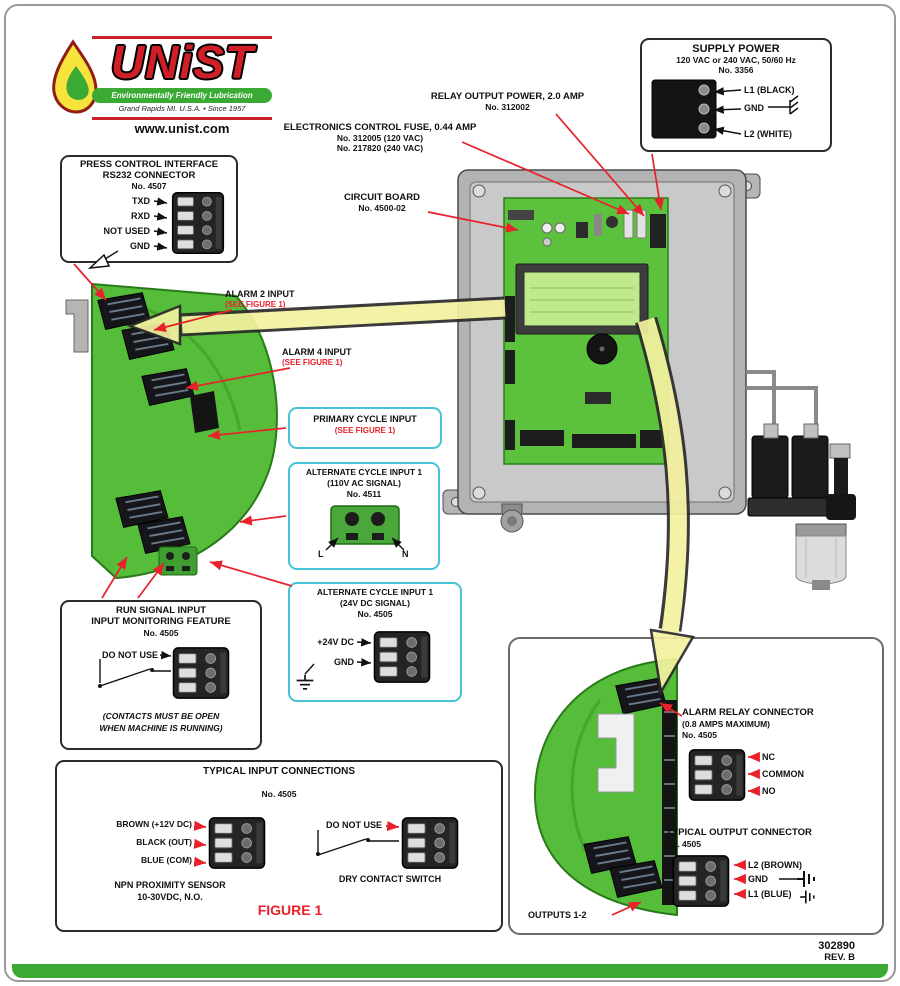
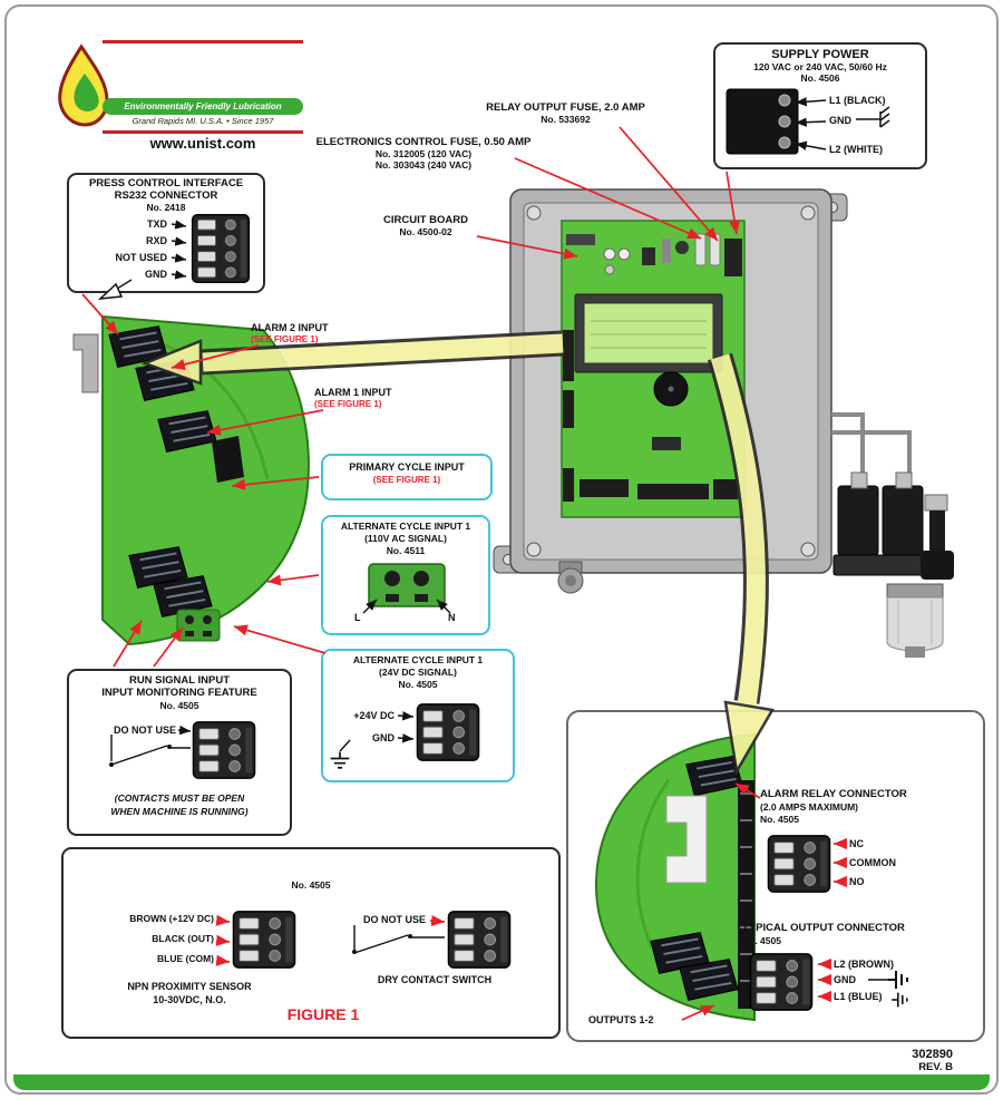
- UNiST
  Environmentally Friendly Lubrication
  Grand Rapids MI. U.S.A. • Since 1957
  www.unist.com
  SUPPLY POWER
  120 VAC or 240 VAC, 50/60 Hz
- No. 3356
+ No. 4506
  L1 (BLACK)
  GND
  L2 (WHITE)
- RELAY OUTPUT POWER, 2.0 AMP
+ RELAY OUTPUT FUSE, 2.0 AMP
- No. 312002
+ No. 533692
- ELECTRONICS CONTROL FUSE, 0.44 AMP
+ ELECTRONICS CONTROL FUSE, 0.50 AMP
  No. 312005 (120 VAC)
- No. 217820 (240 VAC)
+ No. 303043 (240 VAC)
  CIRCUIT BOARD
  No. 4500-02
  PRESS CONTROL INTERFACE
  RS232 CONNECTOR
- No. 4507
+ No. 2418
  TXD
  RXD
  NOT USED
  GND
  ALARM 2 INPUT
  (SEE FIGURE 1)
- ALARM 4 INPUT
+ ALARM 1 INPUT
  (SEE FIGURE 1)
  PRIMARY CYCLE INPUT
  (SEE FIGURE 1)
  ALTERNATE CYCLE INPUT 1
  (110V AC SIGNAL)
  No. 4511
  L
  N
  ALTERNATE CYCLE INPUT 1
  (24V DC SIGNAL)
  No. 4505
  +24V DC
  GND
  RUN SIGNAL INPUT
  INPUT MONITORING FEATURE
  No. 4505
  DO NOT USE
  (CONTACTS MUST BE OPEN
  WHEN MACHINE IS RUNNING)
- TYPICAL INPUT CONNECTIONS
  No. 4505
  BROWN (+12V DC)
  BLACK (OUT)
  BLUE (COM)
  NPN PROXIMITY SENSOR
  10-30VDC, N.O.
  DO NOT USE
  DRY CONTACT SWITCH
  FIGURE 1
  ALARM RELAY CONNECTOR
- (0.8 AMPS MAXIMUM)
+ (2.0 AMPS MAXIMUM)
  No. 4505
  NC
  COMMON
  NO
  TYPICAL OUTPUT CONNECTOR
  No. 4505
  L2 (BROWN)
  GND
  L1 (BLUE)
  OUTPUTS 1-2
  302890
  REV. B
